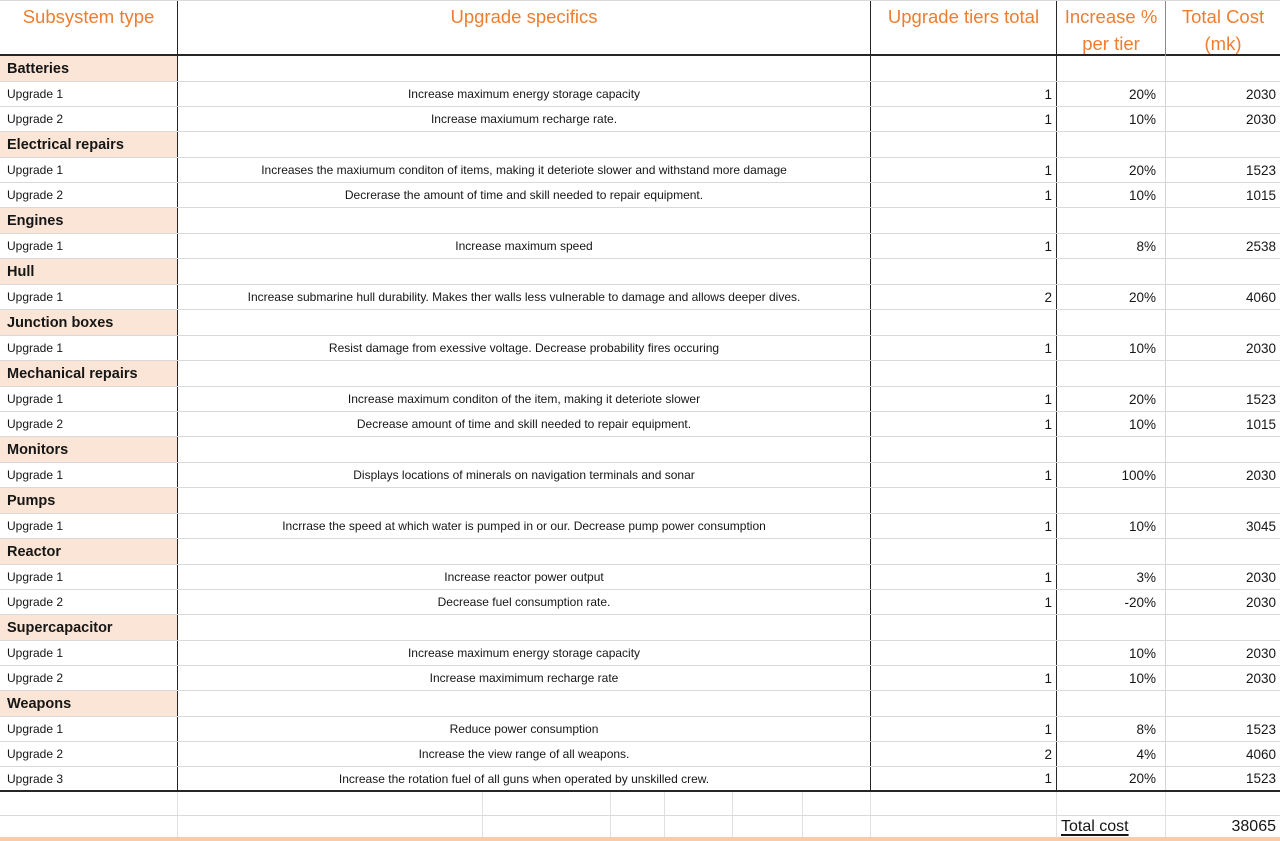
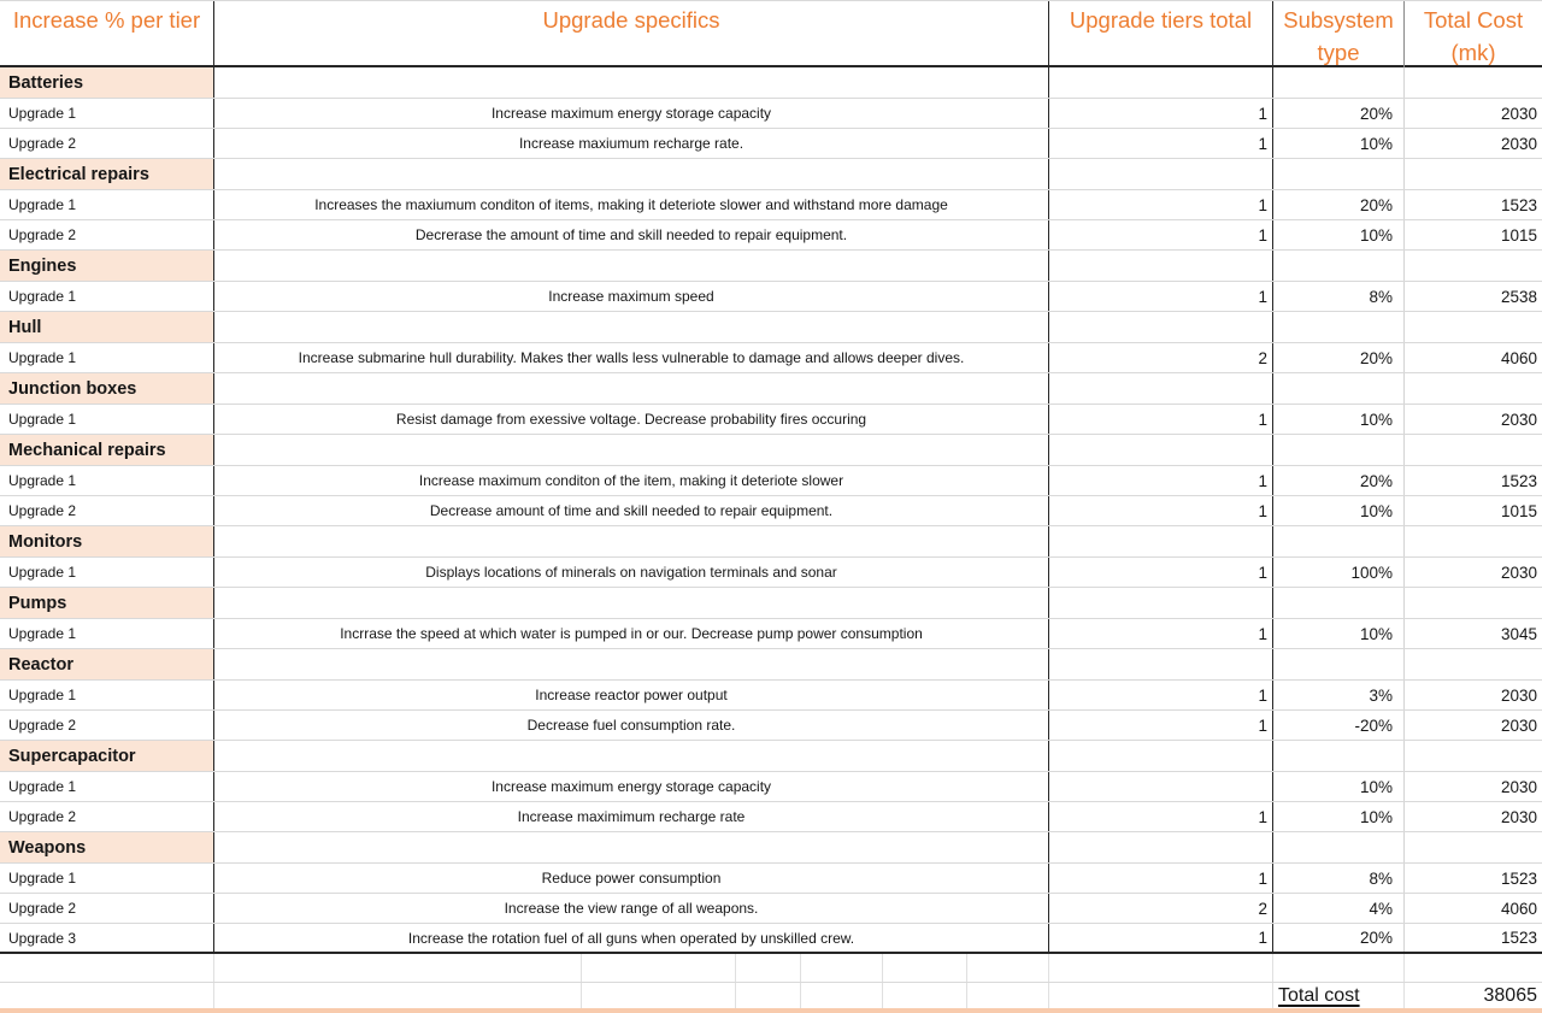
- Subsystem type
+ Increase % per tier
  Upgrade specifics
  Upgrade tiers total
- Increase % per tier
+ Subsystem type
  Total Cost (mk)
  Batteries
  Upgrade 1
  Increase maximum energy storage capacity
  1
  20%
  2030
  Upgrade 2
  Increase maxiumum recharge rate.
  1
  10%
  2030
  Electrical repairs
  Upgrade 1
  Increases the maxiumum conditon of items, making it deteriote slower and withstand more damage
  1
  20%
  1523
  Upgrade 2
  Decrerase the amount of time and skill needed to repair equipment.
  1
  10%
  1015
  Engines
  Upgrade 1
  Increase maximum speed
  1
  8%
  2538
  Hull
  Upgrade 1
  Increase submarine hull durability. Makes ther walls less vulnerable to damage and allows deeper dives.
  2
  20%
  4060
  Junction boxes
  Upgrade 1
  Resist damage from exessive voltage. Decrease probability fires occuring
  1
  10%
  2030
  Mechanical repairs
  Upgrade 1
  Increase maximum conditon of the item, making it deteriote slower
  1
  20%
  1523
  Upgrade 2
  Decrease amount of time and skill needed to repair equipment.
  1
  10%
  1015
  Monitors
  Upgrade 1
  Displays locations of minerals on navigation terminals and sonar
  1
  100%
  2030
  Pumps
  Upgrade 1
  Incrrase the speed at which water is pumped in or our. Decrease pump power consumption
  1
  10%
  3045
  Reactor
  Upgrade 1
  Increase reactor power output
  1
  3%
  2030
  Upgrade 2
  Decrease fuel consumption rate.
  1
  -20%
  2030
  Supercapacitor
  Upgrade 1
  Increase maximum energy storage capacity
  10%
  2030
  Upgrade 2
  Increase maximimum recharge rate
  1
  10%
  2030
  Weapons
  Upgrade 1
  Reduce power consumption
  1
  8%
  1523
  Upgrade 2
  Increase the view range of all weapons.
  2
  4%
  4060
  Upgrade 3
  Increase the rotation fuel of all guns when operated by unskilled crew.
  1
  20%
  1523
  Total cost
  38065
